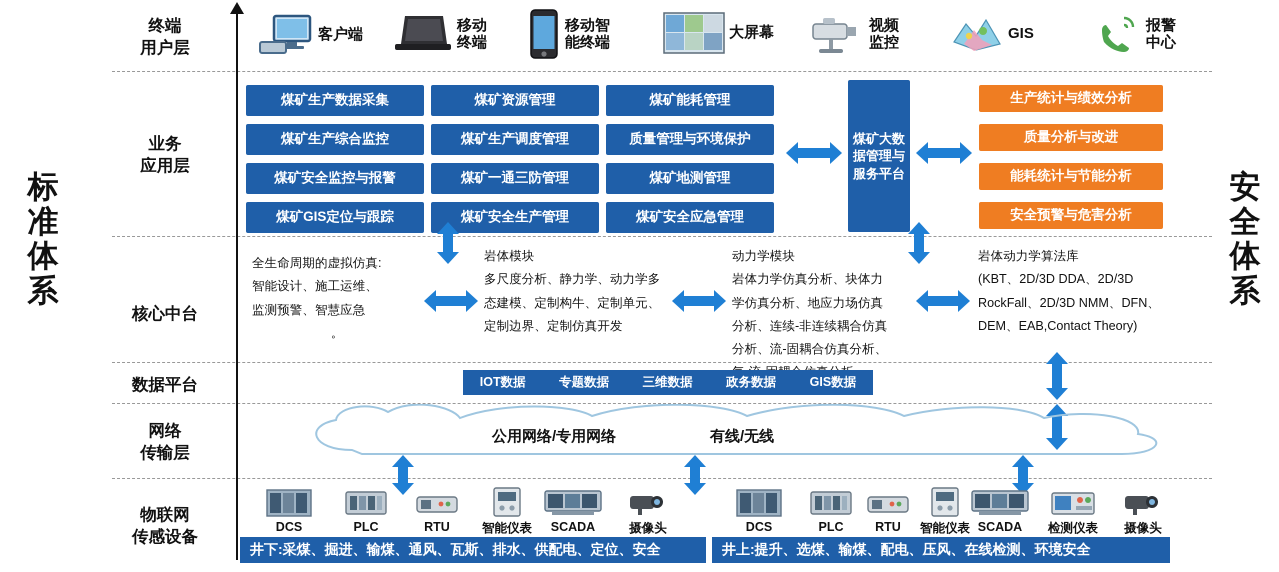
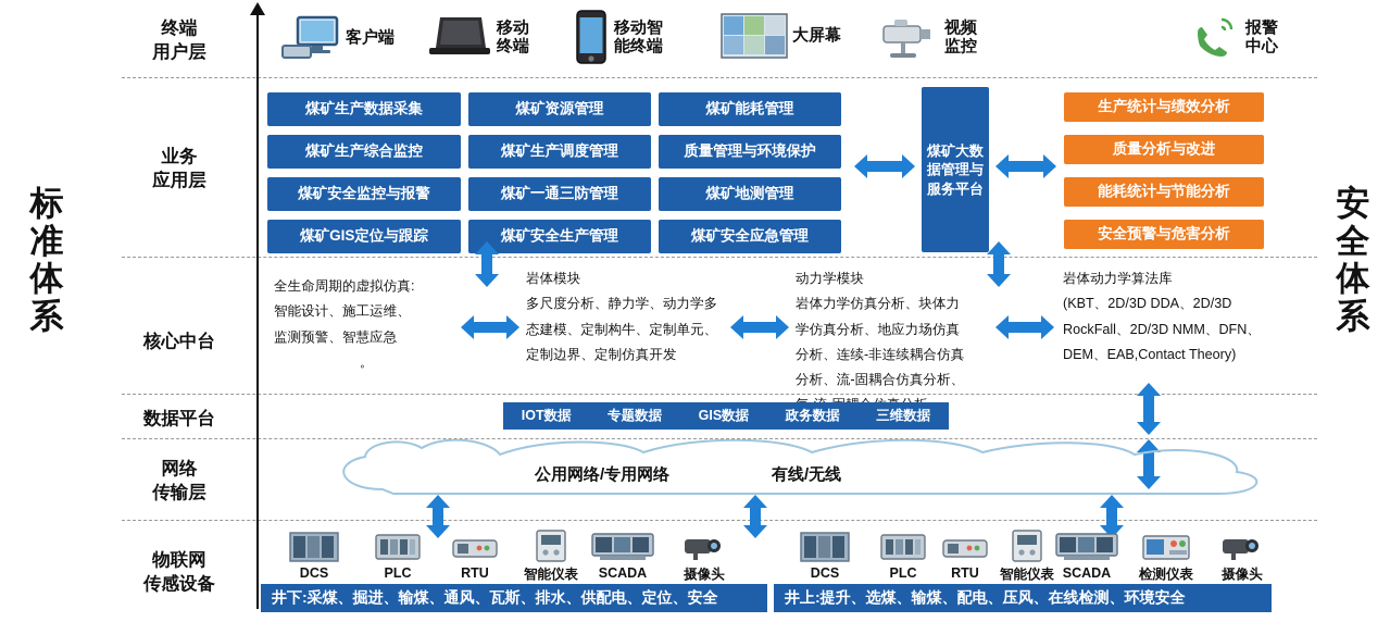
  标
  准
  体
  系
  安
  全
  体
  系
  终端
  用户层
  业务
  应用层
  核心中台
  数据平台
  网络
  传输层
  物联网
  传感设备
  客户端
  移动
  终端
  移动智
  能终端
  大屏幕
  视频
  监控
- GIS
  报警
  中心
  煤矿生产数据采集
  煤矿生产综合监控
  煤矿安全监控与报警
  煤矿GIS定位与跟踪
  煤矿资源管理
  煤矿生产调度管理
  煤矿一通三防管理
  煤矿安全生产管理
  煤矿能耗管理
  质量管理与环境保护
  煤矿地测管理
  煤矿安全应急管理
  煤矿大数据管理与服务平台
  生产统计与绩效分析
  质量分析与改进
  能耗统计与节能分析
  安全预警与危害分析
  全生命周期的虚拟仿真:
  智能设计、施工运维、
  监测预警、智慧应急
  。
  岩体模块
  多尺度分析、静力学、动力学多
  态建模、定制构牛、定制单元、
  定制边界、定制仿真开发
  动力学模块
  岩体力学仿真分析、块体力
  学仿真分析、地应力场仿真
  分析、连续-非连续耦合仿真
  分析、流-固耦合仿真分析、
  岩体动力学算法库
  (KBT、2D/3D DDA、2D/3D
  RockFall、2D/3D NMM、DFN、
  DEM、EAB,Contact Theory)
  IOT数据
  专题数据
- 三维数据
+ GIS数据
  政务数据
- GIS数据
+ 三维数据
  公用网络/专用网络
  有线/无线
  DCS
  PLC
  RTU
  智能仪表
  SCADA
  摄像头
  DCS
  PLC
  RTU
  智能仪表
  SCADA
  检测仪表
  摄像头
  井下:采煤、掘进、输煤、通风、瓦斯、排水、供配电、定位、安全
  井上:提升、选煤、输煤、配电、压风、在线检测、环境安全
